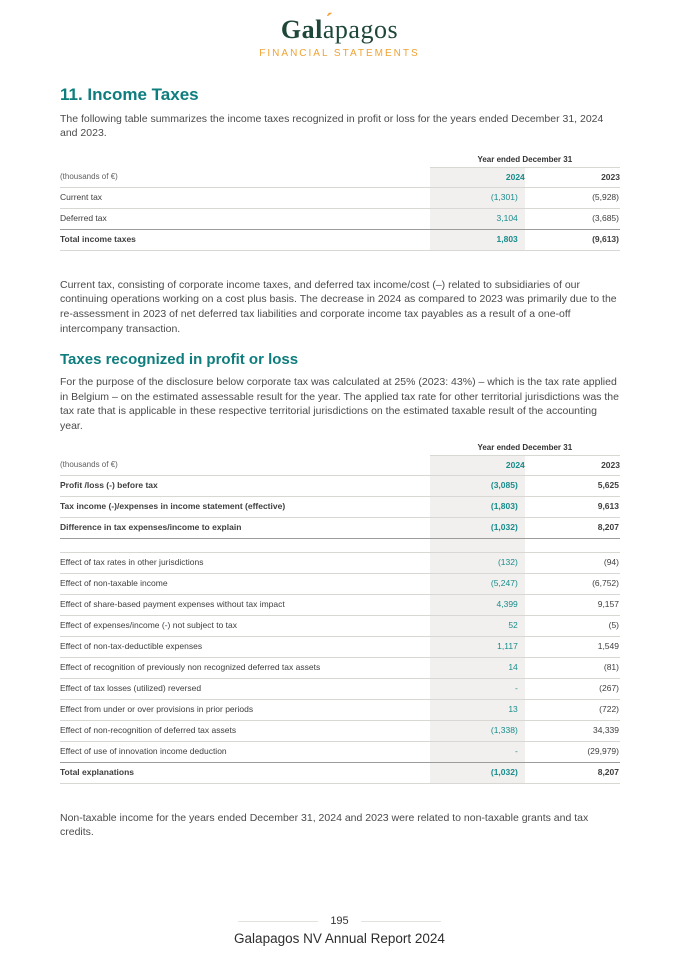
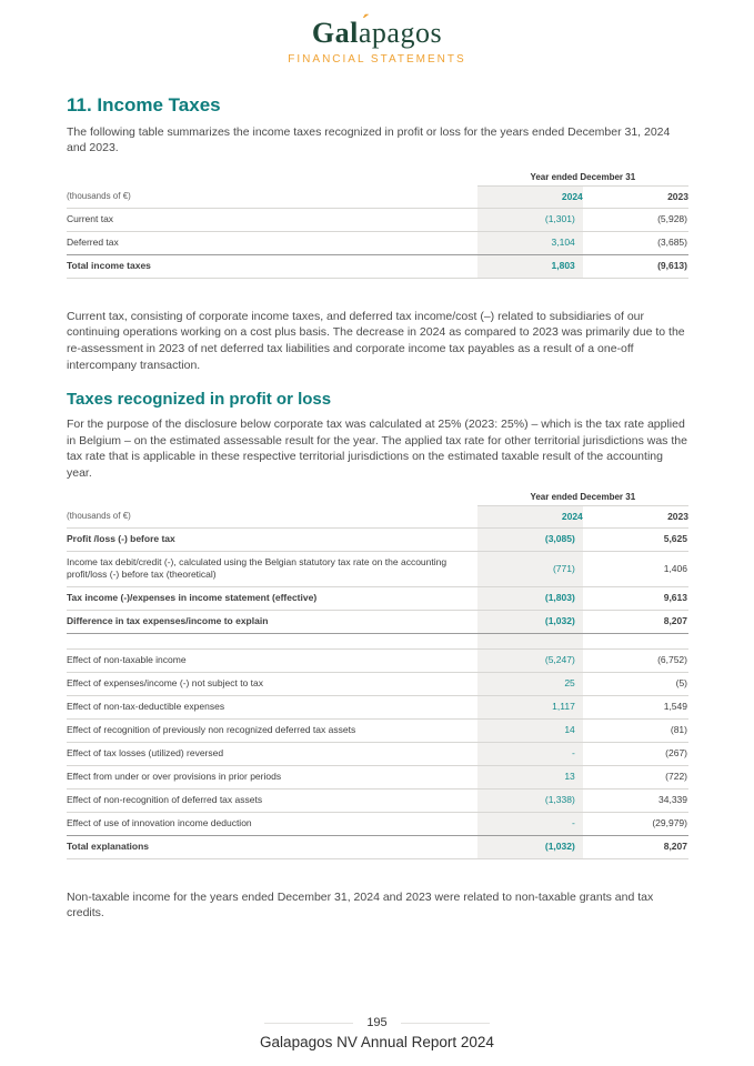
  Gal
  ´
  apagos
  FINANCIAL STATEMENTS
  11. Income Taxes
  The following table summarizes the income taxes recognized in profit or loss for the years ended December 31, 2024 and 2023.
  	Year ended December 31
  (thousands of €)	2024	2023
  Current tax	(1,301)	(5,928)
  Deferred tax	3,104	(3,685)
  Total income taxes	1,803	(9,613)
  Current tax, consisting of corporate income taxes, and deferred tax income/cost (–) related to subsidiaries of our continuing operations working on a cost plus basis. The decrease in 2024 as compared to 2023 was primarily due to the re-assessment in 2023 of net deferred tax liabilities and corporate income tax payables as a result of a one-off intercompany transaction.
  Taxes recognized in profit or loss
- For the purpose of the disclosure below corporate tax was calculated at 25% (2023: 43%) – which is the tax rate applied in Belgium – on the estimated assessable result for the year. The applied tax rate for other territorial jurisdictions was the tax rate that is applicable in these respective territorial jurisdictions on the estimated taxable result of the accounting year.
+ For the purpose of the disclosure below corporate tax was calculated at 25% (2023: 25%) – which is the tax rate applied in Belgium – on the estimated assessable result for the year. The applied tax rate for other territorial jurisdictions was the tax rate that is applicable in these respective territorial jurisdictions on the estimated taxable result of the accounting year.
  	Year ended December 31
  (thousands of €)	2024	2023
  Profit /loss (-) before tax	(3,085)	5,625
+ Income tax debit/credit (-), calculated using the Belgian statutory tax rate on the accounting profit/loss (-) before tax (theoretical)	(771)	1,406
  Tax income (-)/expenses in income statement (effective)	(1,803)	9,613
  Difference in tax expenses/income to explain	(1,032)	8,207
- Effect of tax rates in other jurisdictions	(132)	(94)
  Effect of non-taxable income	(5,247)	(6,752)
- Effect of share-based payment expenses without tax impact	4,399	9,157
- Effect of expenses/income (-) not subject to tax	52	(5)
+ Effect of expenses/income (-) not subject to tax	25	(5)
  Effect of non-tax-deductible expenses	1,117	1,549
  Effect of recognition of previously non recognized deferred tax assets	14	(81)
  Effect of tax losses (utilized) reversed	-	(267)
  Effect from under or over provisions in prior periods	13	(722)
  Effect of non-recognition of deferred tax assets	(1,338)	34,339
  Effect of use of innovation income deduction	-	(29,979)
  Total explanations	(1,032)	8,207
  Non-taxable income for the years ended December 31, 2024 and 2023 were related to non-taxable grants and tax credits.
  195
  Galapagos NV Annual Report 2024
